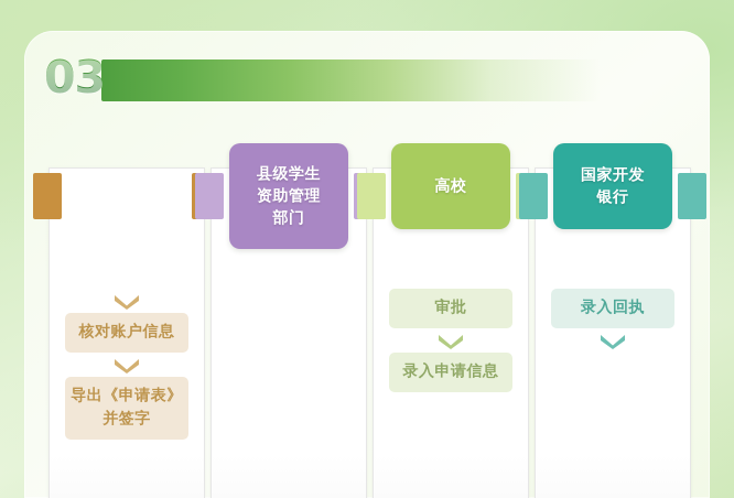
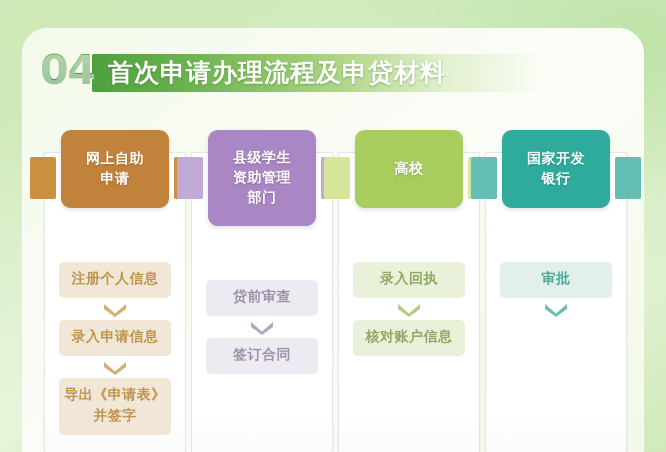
- 03
+ 04
+ 首次申请办理流程及申贷材料
+ 网上自助
+ 申请
+ 注册个人信息
- 核对账户信息
+ 录入申请信息
  导出《申请表》
  并签字
  县级学生
  资助管理
  部门
+ 贷前审查
+ 签订合同
  高校
- 审批
+ 录入回执
- 录入申请信息
+ 核对账户信息
  国家开发
  银行
- 录入回执
+ 审批
